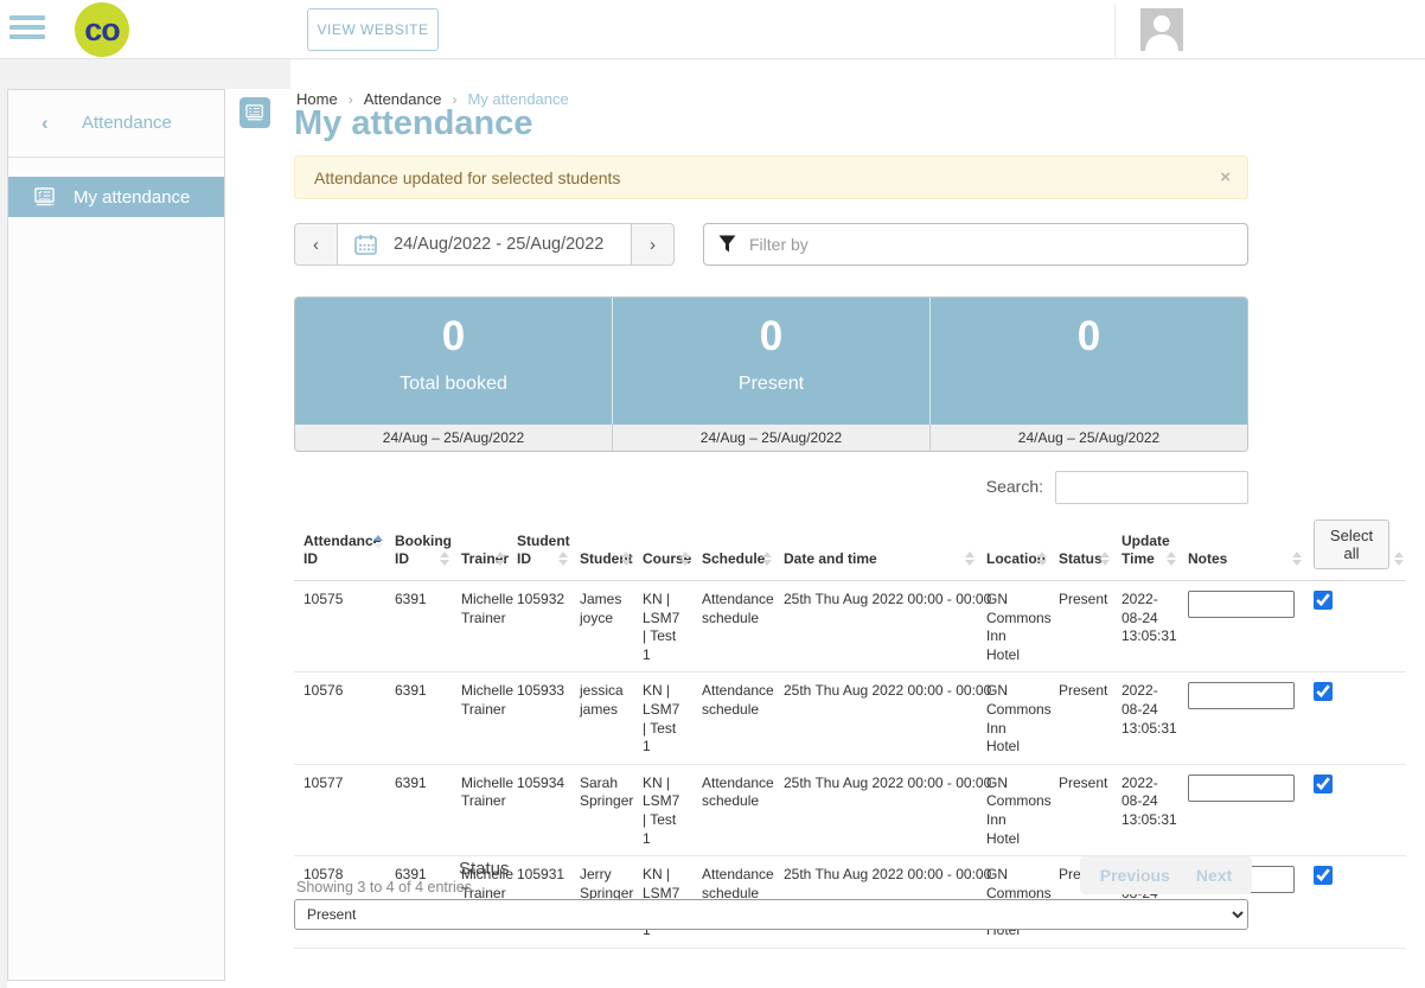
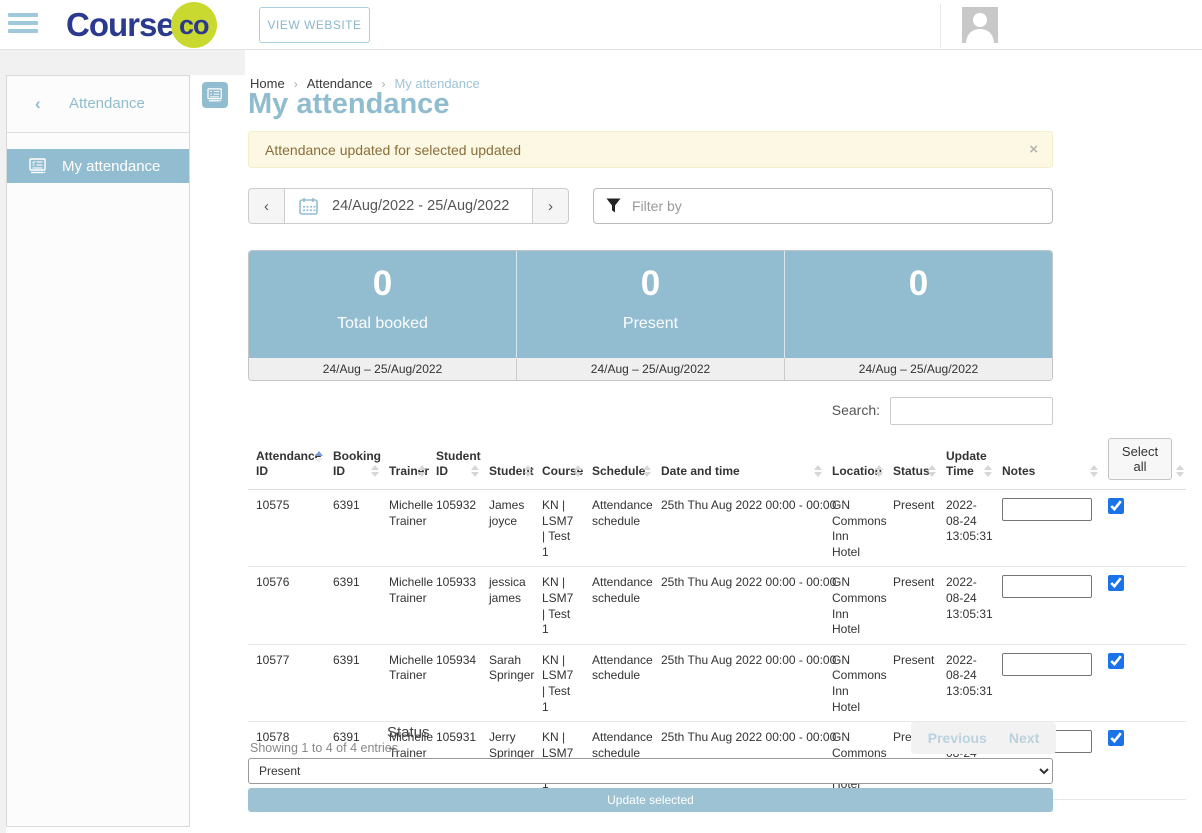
+ Course
  co
  VIEW WEBSITE
  ‹
  Attendance
  My attendance
  Home › Attendance › My attendance
  My attendance
- Attendance updated for selected students
+ Attendance updated for selected updated
  ×
  ‹
  24/Aug/2022 - 25/Aug/2022
  ›
  Filter by
  0
  Total booked
  0
  Present
  0
  24/Aug – 25/Aug/2022
  24/Aug – 25/Aug/2022
  24/Aug – 25/Aug/2022
  Search:
  Attendance ID	Booking ID	Trainer	Student ID	Student	Course	Schedule	Date and time	Location	Status	Update Time	Notes	Select all
  10575	6391	Michelle Trainer	105932	James joyce	KN | LSM7 | Test 1	Attendance schedule	25th Thu Aug 2022 00:00 - 00:0	GN Commons Inn Hotel	Present	2022-08-24 13:05:31
  10576	6391	Michelle Trainer	105933	jessica james	KN | LSM7 | Test 1	Attendance schedule	25th Thu Aug 2022 00:00 - 00:0	GN Commons Inn Hotel	Present	2022-08-24 13:05:31
  10577	6391	Michelle Trainer	105934	Sarah Springer	KN | LSM7 | Test 1	Attendance schedule	25th Thu Aug 2022 00:00 - 00:0	GN Commons Inn Hotel	Present	2022-08-24 13:05:31
  10578	6391	Michelle Trainer	105931	Jerry Springer	KN | LSM7	Attendance schedule	25th Thu Aug 2022 00:00 - 00:0	GN Commons	Pre
  Status
- Showing 3 to 4 of 4 entries
+ Showing 1 to 4 of 4 entries
  Previous
  Next
  Present
+ Update selected
